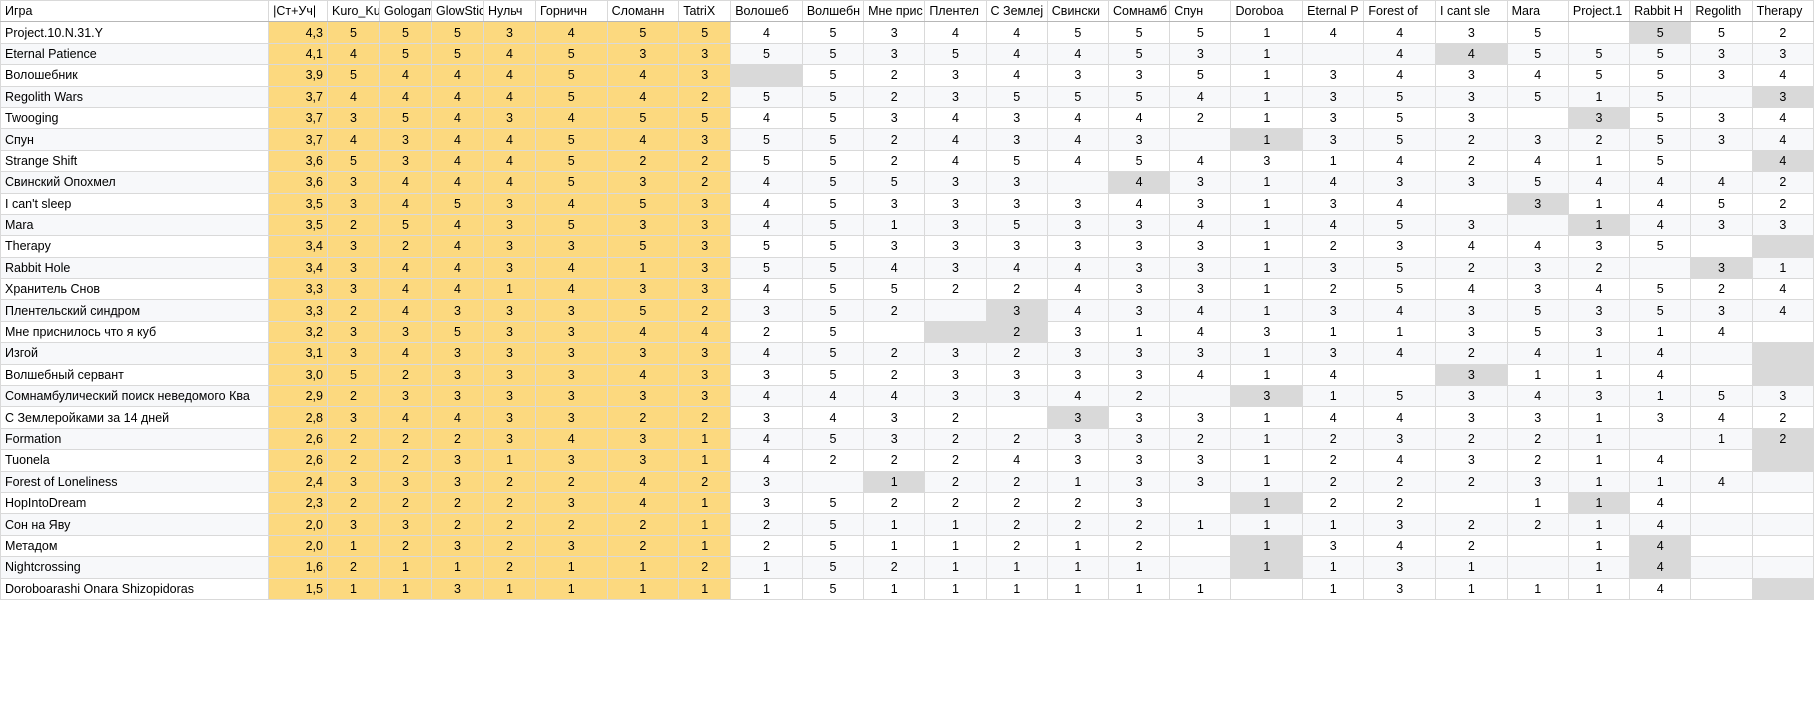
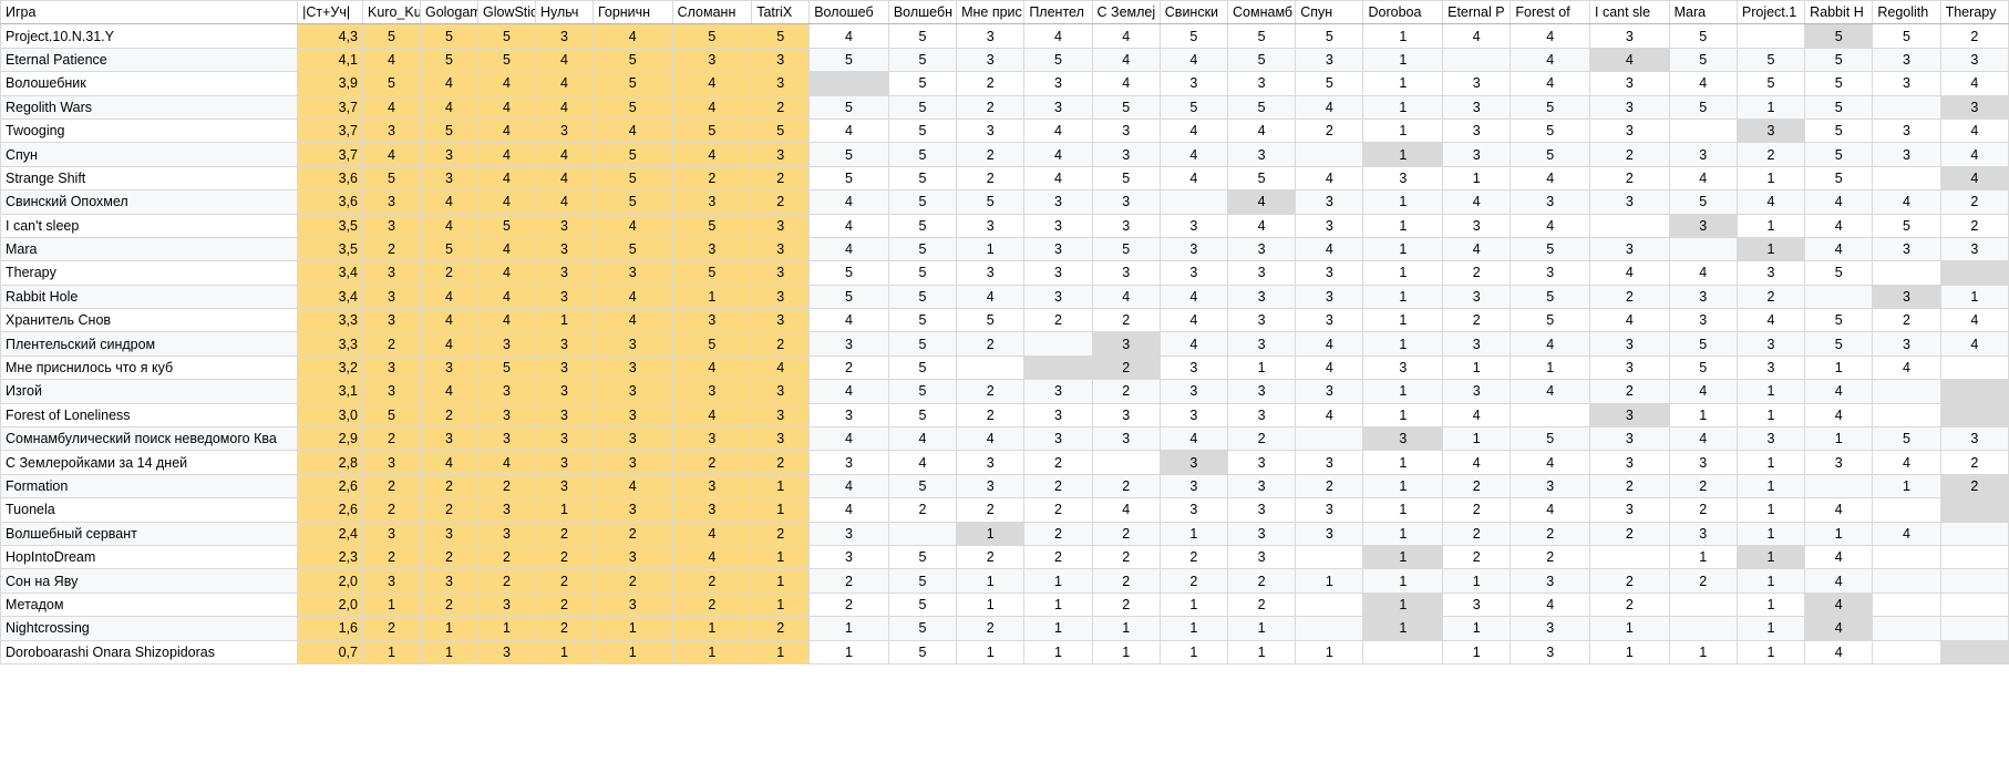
  Игра	|Ст+Уч|	Kuro_Ku	Gologam	GlowStic	Нульч	Горничн	Сломанн	TatriX	Волошеб	Волшебн	Мне прис	Плентел	С Землеј	Свински	Сомнамб	Спун	Doroboa	Eternal P	Forest of	I cant sle	Mara	Project.1	Rabbit H	Regolith	Therapy
  Project.10.N.31.Y	4,3	5	5	5	3	4	5	5	4	5	3	4	4	5	5	5	1	4	4	3	5		5	5	2
  Eternal Patience	4,1	4	5	5	4	5	3	3	5	5	3	5	4	4	5	3	1		4	4	5	5	5	3	3
  Волошебник	3,9	5	4	4	4	5	4	3		5	2	3	4	3	3	5	1	3	4	3	4	5	5	3	4
  Regolith Wars	3,7	4	4	4	4	5	4	2	5	5	2	3	5	5	5	4	1	3	5	3	5	1	5		3
  Twooging	3,7	3	5	4	3	4	5	5	4	5	3	4	3	4	4	2	1	3	5	3		3	5	3	4
  Спун	3,7	4	3	4	4	5	4	3	5	5	2	4	3	4	3		1	3	5	2	3	2	5	3	4
  Strange Shift	3,6	5	3	4	4	5	2	2	5	5	2	4	5	4	5	4	3	1	4	2	4	1	5		4
  Свинский Опохмел	3,6	3	4	4	4	5	3	2	4	5	5	3	3		4	3	1	4	3	3	5	4	4	4	2
  I can't sleep	3,5	3	4	5	3	4	5	3	4	5	3	3	3	3	4	3	1	3	4		3	1	4	5	2
  Mara	3,5	2	5	4	3	5	3	3	4	5	1	3	5	3	3	4	1	4	5	3		1	4	3	3
  Therapy	3,4	3	2	4	3	3	5	3	5	5	3	3	3	3	3	3	1	2	3	4	4	3	5
  Rabbit Hole	3,4	3	4	4	3	4	1	3	5	5	4	3	4	4	3	3	1	3	5	2	3	2		3	1
  Хранитель Снов	3,3	3	4	4	1	4	3	3	4	5	5	2	2	4	3	3	1	2	5	4	3	4	5	2	4
  Плентельский синдром	3,3	2	4	3	3	3	5	2	3	5	2		3	4	3	4	1	3	4	3	5	3	5	3	4
  Мне приснилось что я куб	3,2	3	3	5	3	3	4	4	2	5			2	3	1	4	3	1	1	3	5	3	1	4
  Изгой	3,1	3	4	3	3	3	3	3	4	5	2	3	2	3	3	3	1	3	4	2	4	1	4
- Волшебный сервант	3,0	5	2	3	3	3	4	3	3	5	2	3	3	3	3	4	1	4		3	1	1	4
+ Forest of Loneliness	3,0	5	2	3	3	3	4	3	3	5	2	3	3	3	3	4	1	4		3	1	1	4
  Сомнамбулический поиск неведомого Ква	2,9	2	3	3	3	3	3	3	4	4	4	3	3	4	2		3	1	5	3	4	3	1	5	3
  С Землеройками за 14 дней	2,8	3	4	4	3	3	2	2	3	4	3	2		3	3	3	1	4	4	3	3	1	3	4	2
  Formation	2,6	2	2	2	3	4	3	1	4	5	3	2	2	3	3	2	1	2	3	2	2	1		1	2
  Tuonela	2,6	2	2	3	1	3	3	1	4	2	2	2	4	3	3	3	1	2	4	3	2	1	4
- Forest of Loneliness	2,4	3	3	3	2	2	4	2	3		1	2	2	1	3	3	1	2	2	2	3	1	1	4
+ Волшебный сервант	2,4	3	3	3	2	2	4	2	3		1	2	2	1	3	3	1	2	2	2	3	1	1	4
  HopIntoDream	2,3	2	2	2	2	3	4	1	3	5	2	2	2	2	3		1	2	2		1	1	4
  Сон на Яву	2,0	3	3	2	2	2	2	1	2	5	1	1	2	2	2	1	1	1	3	2	2	1	4
  Метадом	2,0	1	2	3	2	3	2	1	2	5	1	1	2	1	2		1	3	4	2		1	4
  Nightcrossing	1,6	2	1	1	2	1	1	2	1	5	2	1	1	1	1		1	1	3	1		1	4
- Doroboarashi Onara Shizopidoras	1,5	1	1	3	1	1	1	1	1	5	1	1	1	1	1	1		1	3	1	1	1	4
+ Doroboarashi Onara Shizopidoras	0,7	1	1	3	1	1	1	1	1	5	1	1	1	1	1	1		1	3	1	1	1	4
